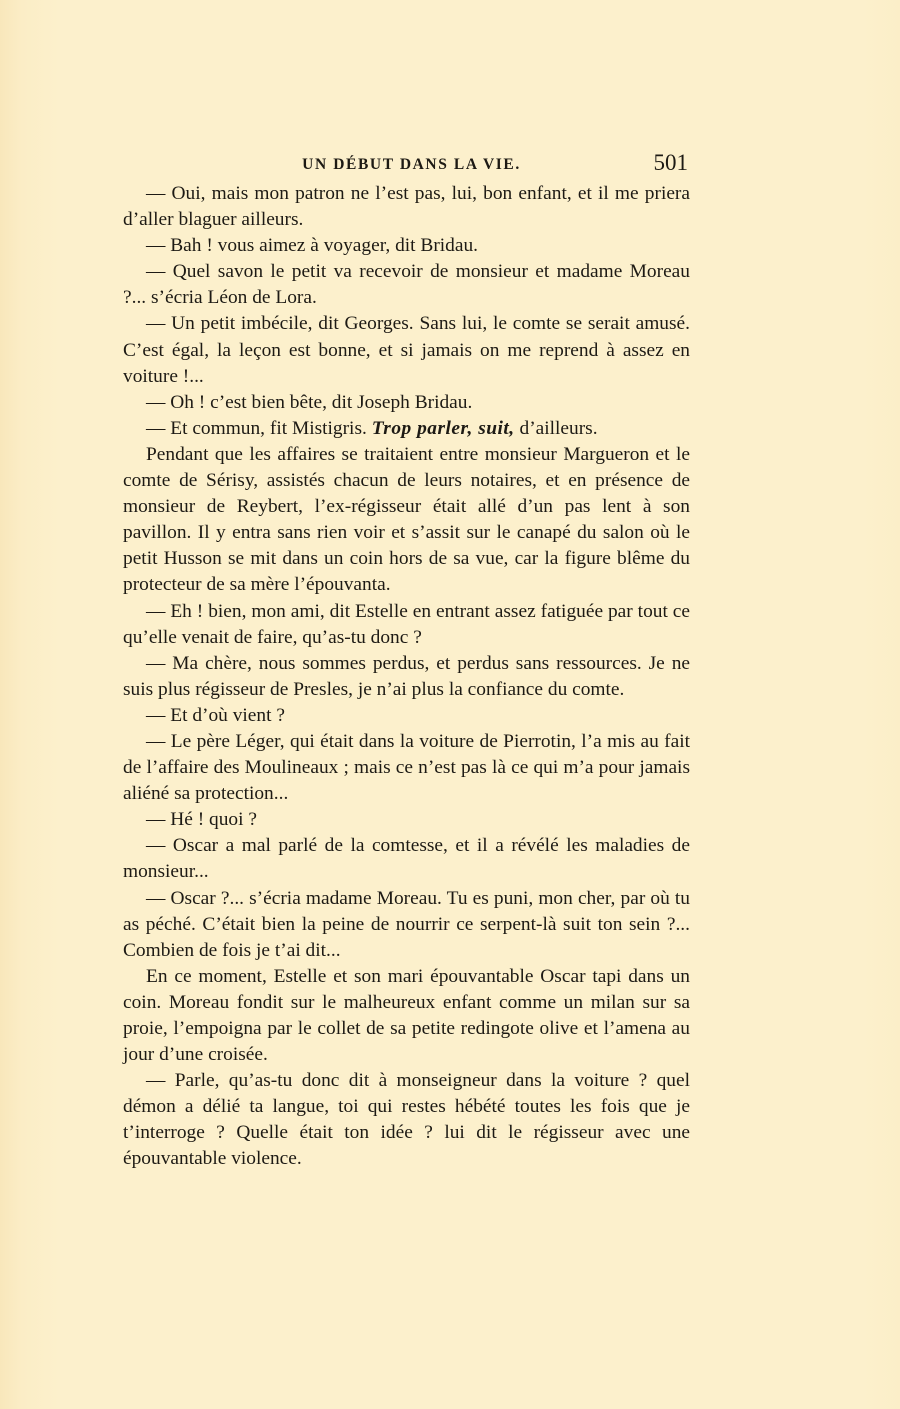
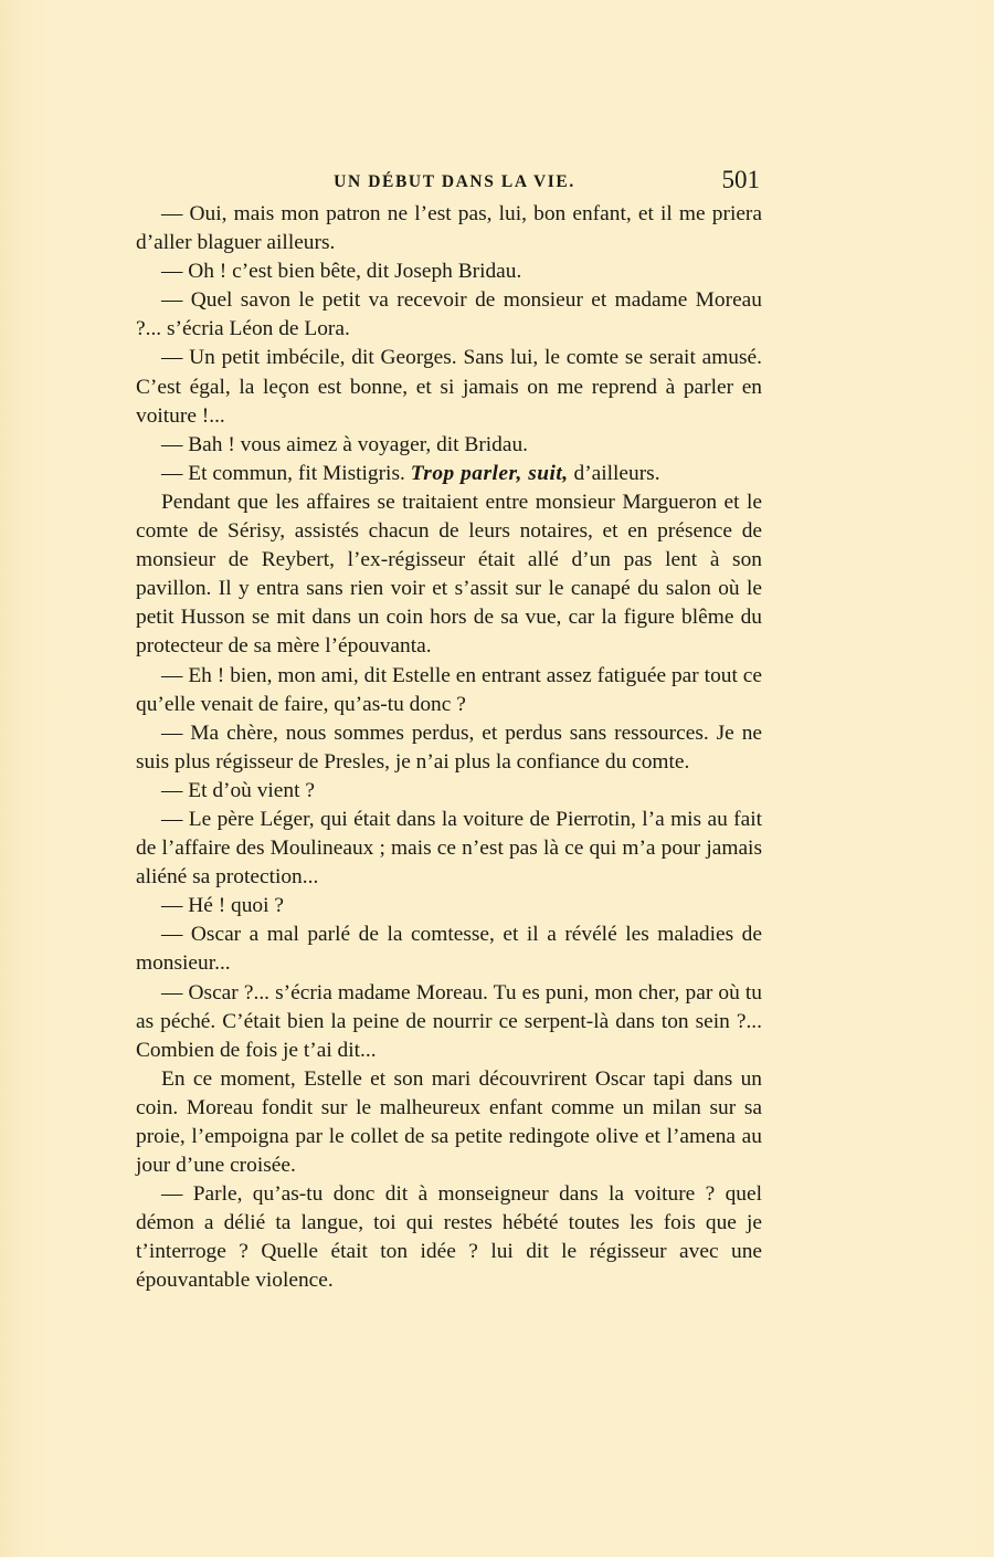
  UN DÉBUT DANS LA VIE.
  501
  — Oui, mais mon patron ne l’est pas, lui, bon enfant, et il me priera d’aller blaguer ailleurs.
- — Bah ! vous aimez à voyager, dit Bridau.
+ — Oh ! c’est bien bête, dit Joseph Bridau.
  — Quel savon le petit va recevoir de monsieur et madame Mo­reau ?... s’écria Léon de Lora.
- — Un petit imbécile, dit Georges. Sans lui, le comte se serait amusé. C’est égal, la leçon est bonne, et si jamais on me reprend à assez en voiture !...
+ — Un petit imbécile, dit Georges. Sans lui, le comte se serait amusé. C’est égal, la leçon est bonne, et si jamais on me reprend à parler en voiture !...
- — Oh ! c’est bien bête, dit Joseph Bridau.
+ — Bah ! vous aimez à voyager, dit Bridau.
  — Et commun, fit Mistigris. Trop parler, suit, d’ailleurs.
  Pendant que les affaires se traitaient entre monsieur Margueron et le comte de Sérisy, assistés chacun de leurs notaires, et en pré­sence de monsieur de Reybert, l’ex-régisseur était allé d’un pas lent à son pavillon. Il y entra sans rien voir et s’assit sur le canapé du salon où le petit Husson se mit dans un coin hors de sa vue, car la figure blême du protecteur de sa mère l’épouvanta.
  — Eh ! bien, mon ami, dit Estelle en entrant assez fatiguée par tout ce qu’elle venait de faire, qu’as-tu donc ?
  — Ma chère, nous sommes perdus, et perdus sans ressources. Je ne suis plus régisseur de Presles, je n’ai plus la confiance du comte.
  — Et d’où vient ?
  — Le père Léger, qui était dans la voiture de Pierrotin, l’a mis au fait de l’affaire des Moulineaux ; mais ce n’est pas là ce qui m’a pour jamais aliéné sa protection...
  — Hé ! quoi ?
  — Oscar a mal parlé de la comtesse, et il a révélé les maladies de monsieur...
- — Oscar ?... s’écria madame Moreau. Tu es puni, mon cher, par où tu as péché. C’était bien la peine de nourrir ce serpent-là suit ton sein ?... Combien de fois je t’ai dit...
+ — Oscar ?... s’écria madame Moreau. Tu es puni, mon cher, par où tu as péché. C’était bien la peine de nourrir ce serpent-là dans ton sein ?... Combien de fois je t’ai dit...
- En ce moment, Estelle et son mari épouvantable Oscar tapi dans un coin. Moreau fondit sur le malheureux enfant comme un milan sur sa proie, l’empoigna par le collet de sa petite redingote olive et l’amena au jour d’une croisée.
+ En ce moment, Estelle et son mari découvrirent Oscar tapi dans un coin. Moreau fondit sur le malheureux enfant comme un milan sur sa proie, l’empoigna par le collet de sa petite redingote olive et l’amena au jour d’une croisée.
  — Parle, qu’as-tu donc dit à monseigneur dans la voiture ? quel démon a délié ta langue, toi qui restes hébété toutes les fois que je t’interroge ? Quelle était ton idée ? lui dit le régisseur avec une épouvantable violence.
